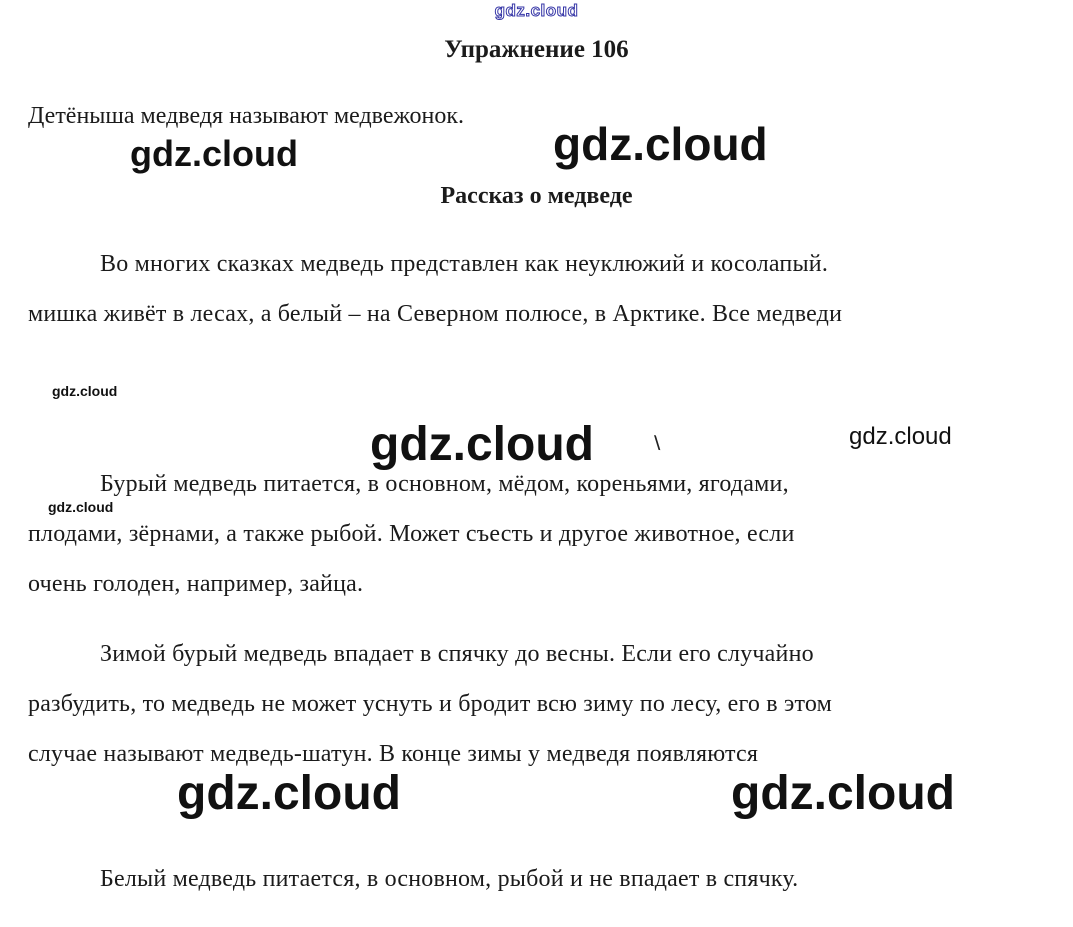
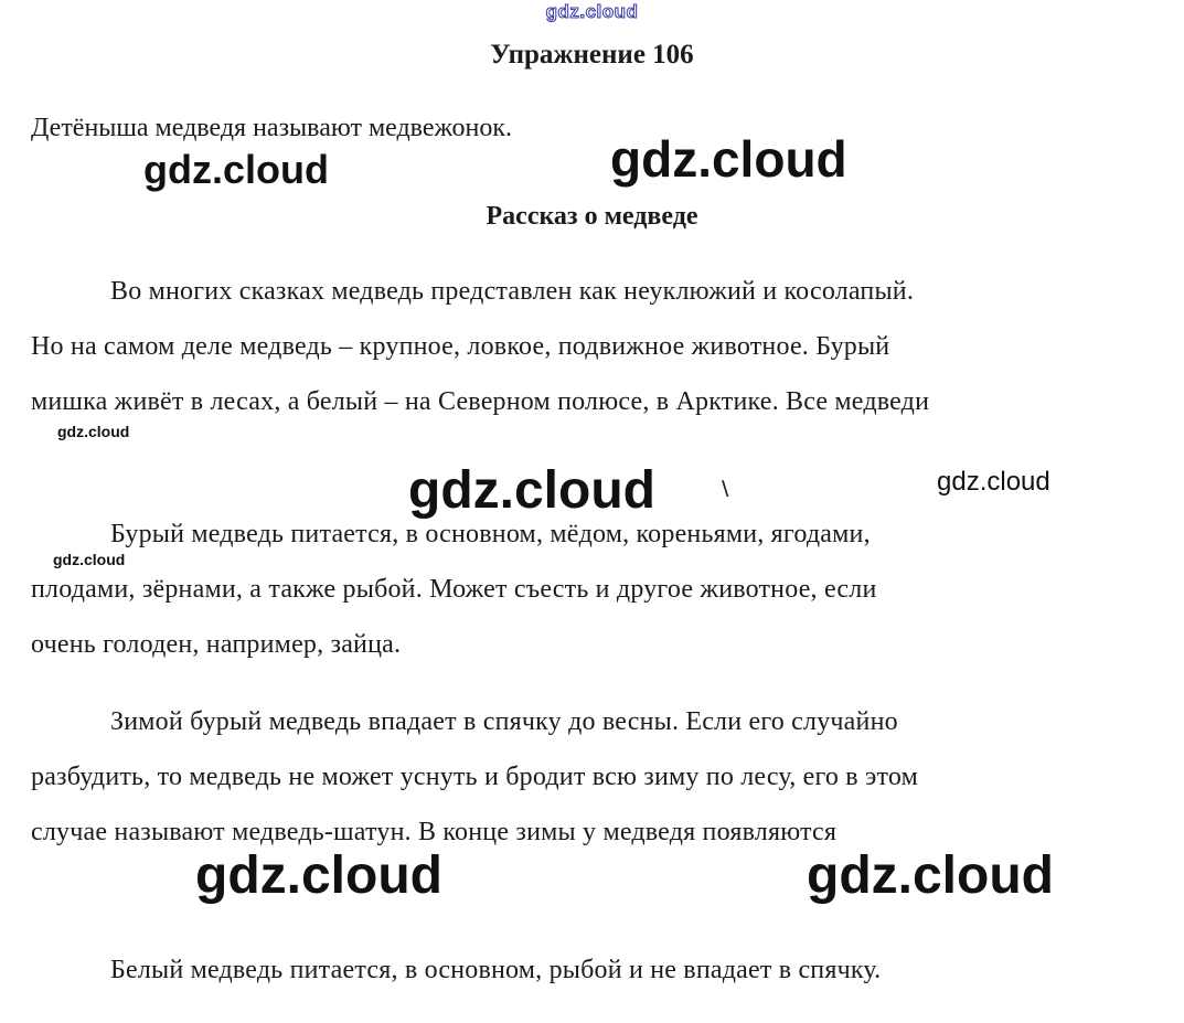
  gdz.cloud
  gdz.cloud
  gdz.cloud
  gdz.cloud
  gdz.cloud
  gdz.cloud
  gdz.cloud
  gdz.cloud
  gdz.cloud
  Упражнение 106
  Детёныша медведя называют медвежонок.
  Рассказ о медведе
  Во многих сказках медведь представлен как неуклюжий и косолапый.
+ Но на самом деле медведь – крупное, ловкое, подвижное животное. Бурый
  мишка живёт в лесах, а белый – на Северном полюсе, в Арктике. Все медведи
  Бурый медведь питается, в основном, мёдом, кореньями, ягодами,
  плодами, зёрнами, а также рыбой. Может съесть и другое животное, если
  очень голоден, например, зайца.
  Зимой бурый медведь впадает в спячку до весны. Если его случайно
  разбудить, то медведь не может уснуть и бродит всю зиму по лесу, его в этом
  случае называют медведь-шатун. В конце зимы у медведя появляются
  Белый медведь питается, в основном, рыбой и не впадает в спячку.
